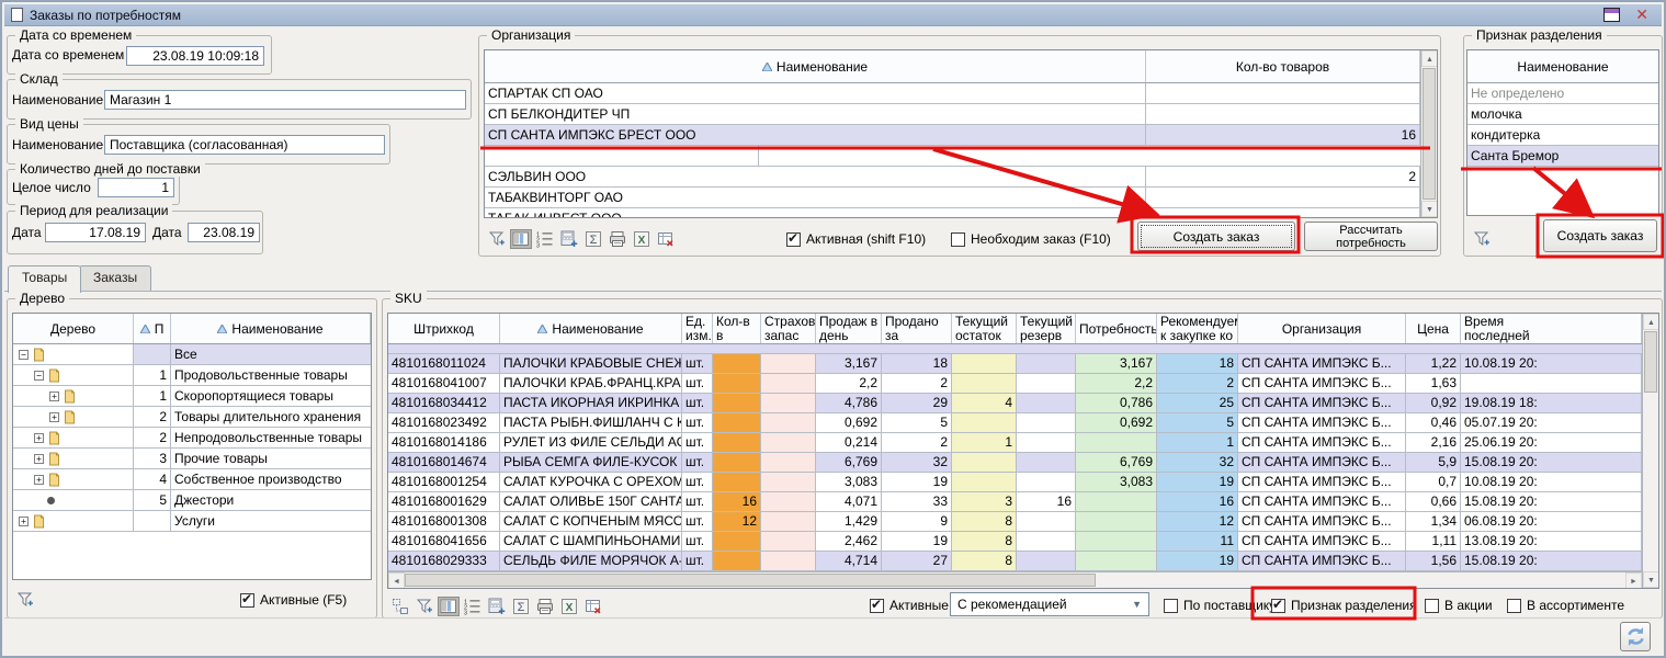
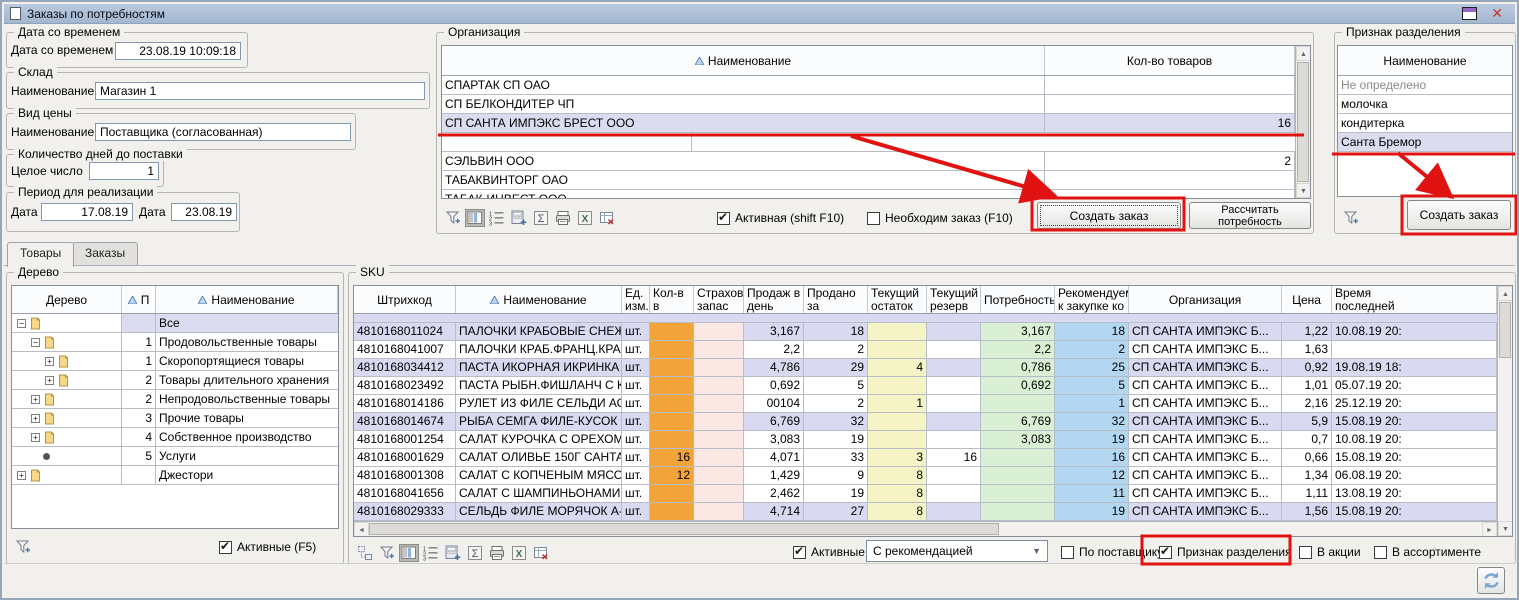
  Заказы по потребностям
  ✕
  Дата со временем
  Дата со временем
  23.08.19 10:09:18
  Склад
  Наименование
  Магазин 1
  Вид цены
  Наименование
  Поставщика (согласованная)
  Количество дней до поставки
  Целое число
  1
  Период для реализации
  Дата
  17.08.19
  Дата
  23.08.19
  Организация
  Наименование
  Кол-во товаров
  СПАРТАК СП ОАО
  СП БЕЛКОНДИТЕР ЧП
  СП САНТА ИМПЭКС БРЕСТ ООО
  16
  СЭЛЬВИН ООО
  2
  ТАБАКВИНТОРГ ОАО
  Σ
  X
  Активная (shift F10)
  Необходим заказ (F10)
  Создать заказ
  Рассчитать потребность
  Признак разделения
  Наименование
  Не определено
  молочка
  кондитерка
  Санта Бремор
  Создать заказ
  Товары
  Заказы
  Дерево
  Дерево
  П
  Наименование
  −
  Все
  −
  1
  Продовольственные товары
  +
  1
  Скоропортящиеся товары
  +
  2
  Товары длительного хранения
  +
  2
  Непродовольственные товары
  +
  3
  Прочие товары
  +
  4
  Собственное производство
  5
- Джестори
+ Услуги
  +
- Услуги
+ Джестори
  Активные (F5)
  SKU
  Штрихкод
  Наименование
  Ед.
  изм.
  Кол-в
  в
  Страхов
  запас
  Продаж в
  день
  Продано
  за
  Текущий
  остаток
  Текущий
  резерв
  Потребность
  Рекомендуе
  к закупке ко
  Организация
  Цена
  Время
  последней
  4810168011024
  ПАЛОЧКИ КРАБОВЫЕ СНЕЖ
  шт.
  3,167
  18
  3,167
  18
  СП САНТА ИМПЭКС Б...
  1,22
  10.08.19 20:
  4810168041007
  ПАЛОЧКИ КРАБ.ФРАНЦ.КРА
  шт.
  2,2
  2
  2,2
  2
  СП САНТА ИМПЭКС Б...
  1,63
  4810168034412
  ПАСТА ИКОРНАЯ ИКРИНКА
  шт.
  4,786
  29
  4
  0,786
  25
  СП САНТА ИМПЭКС Б...
  0,92
  19.08.19 18:
  4810168023492
  ПАСТА РЫБН.ФИШЛАНЧ С К
  шт.
  0,692
  5
  0,692
  5
  СП САНТА ИМПЭКС Б...
- 0,46
+ 1,01
  05.07.19 20:
  4810168014186
  РУЛЕТ ИЗ ФИЛЕ СЕЛЬДИ АС
  шт.
- 0,214
+ 00104
  2
  1
  1
  СП САНТА ИМПЭКС Б...
  2,16
- 25.06.19 20:
+ 25.12.19 20:
  4810168014674
  РЫБА СЕМГА ФИЛЕ-КУСОК
  шт.
  6,769
  32
  6,769
  32
  СП САНТА ИМПЭКС Б...
  5,9
  15.08.19 20:
  4810168001254
  САЛАТ КУРОЧКА С ОРЕХОМ
  шт.
  3,083
  19
  3,083
  19
  СП САНТА ИМПЭКС Б...
  0,7
  10.08.19 20:
  4810168001629
  САЛАТ ОЛИВЬЕ 150Г САНТА
  шт.
  16
  4,071
  33
  3
  16
  16
  СП САНТА ИМПЭКС Б...
  0,66
  15.08.19 20:
  4810168001308
  САЛАТ С КОПЧЕНЫМ МЯСО
  шт.
  12
  1,429
  9
  8
  12
  СП САНТА ИМПЭКС Б...
  1,34
  06.08.19 20:
  4810168041656
  САЛАТ С ШАМПИНЬОНАМИ
  шт.
  2,462
  19
  8
  11
  СП САНТА ИМПЭКС Б...
  1,11
  13.08.19 20:
  4810168029333
  СЕЛЬДЬ ФИЛЕ МОРЯЧОК А-
  шт.
  4,714
  27
  8
  19
  СП САНТА ИМПЭКС Б...
  1,56
  15.08.19 20:
  Σ
  X
  Активные
  С рекомендацией
  ▼
  По поставщик
  Признак разделения
  В акции
  В ассортименте
